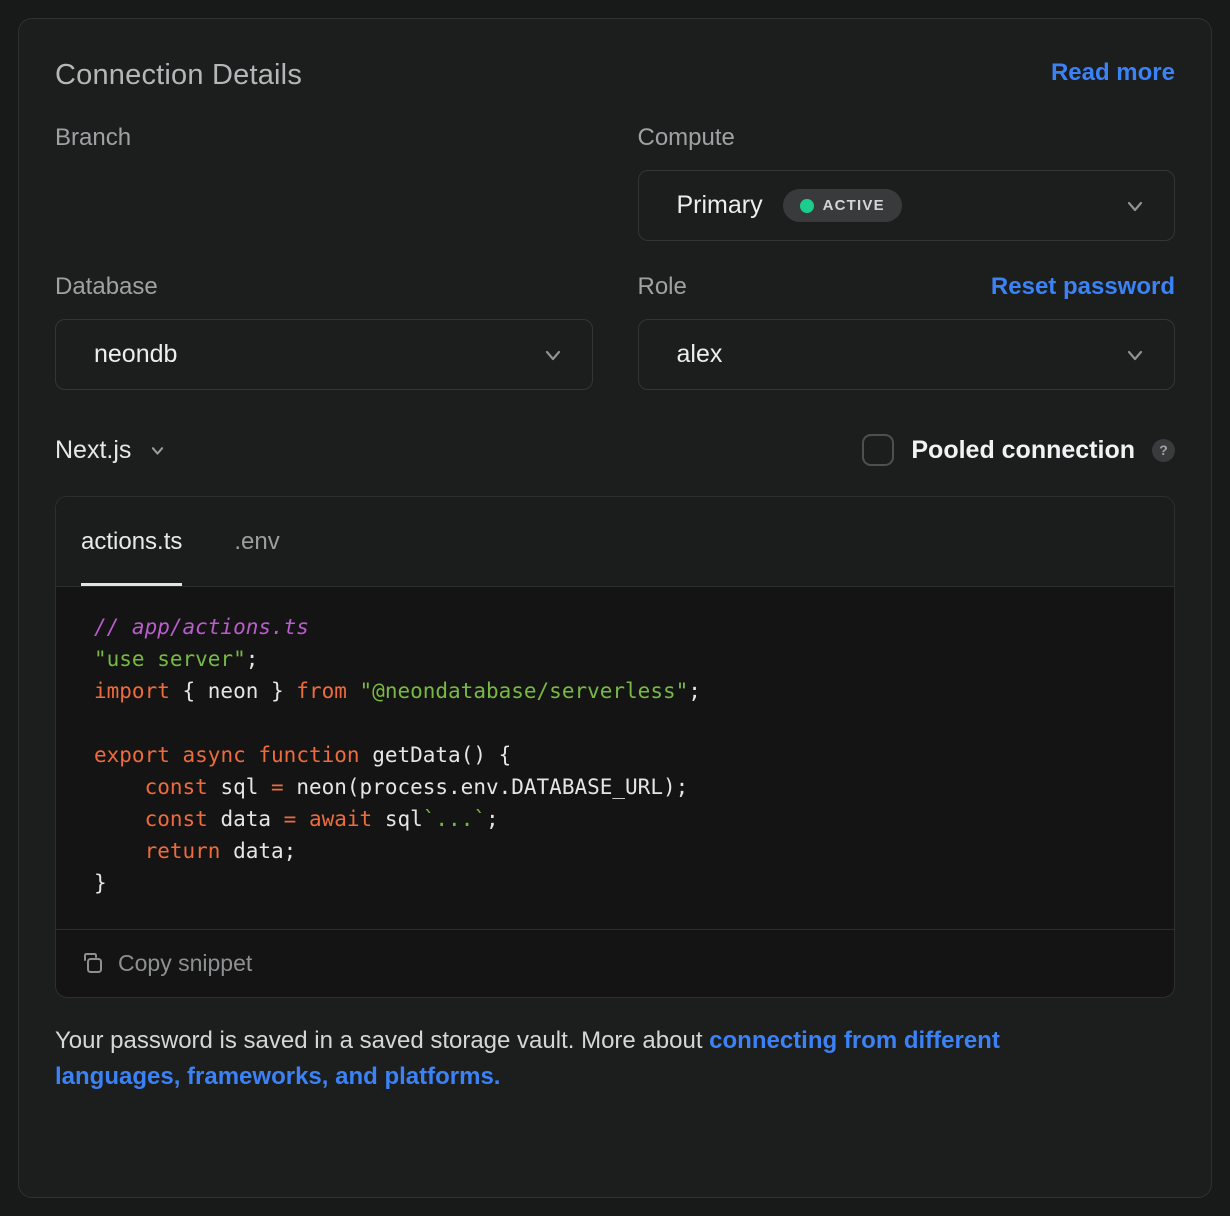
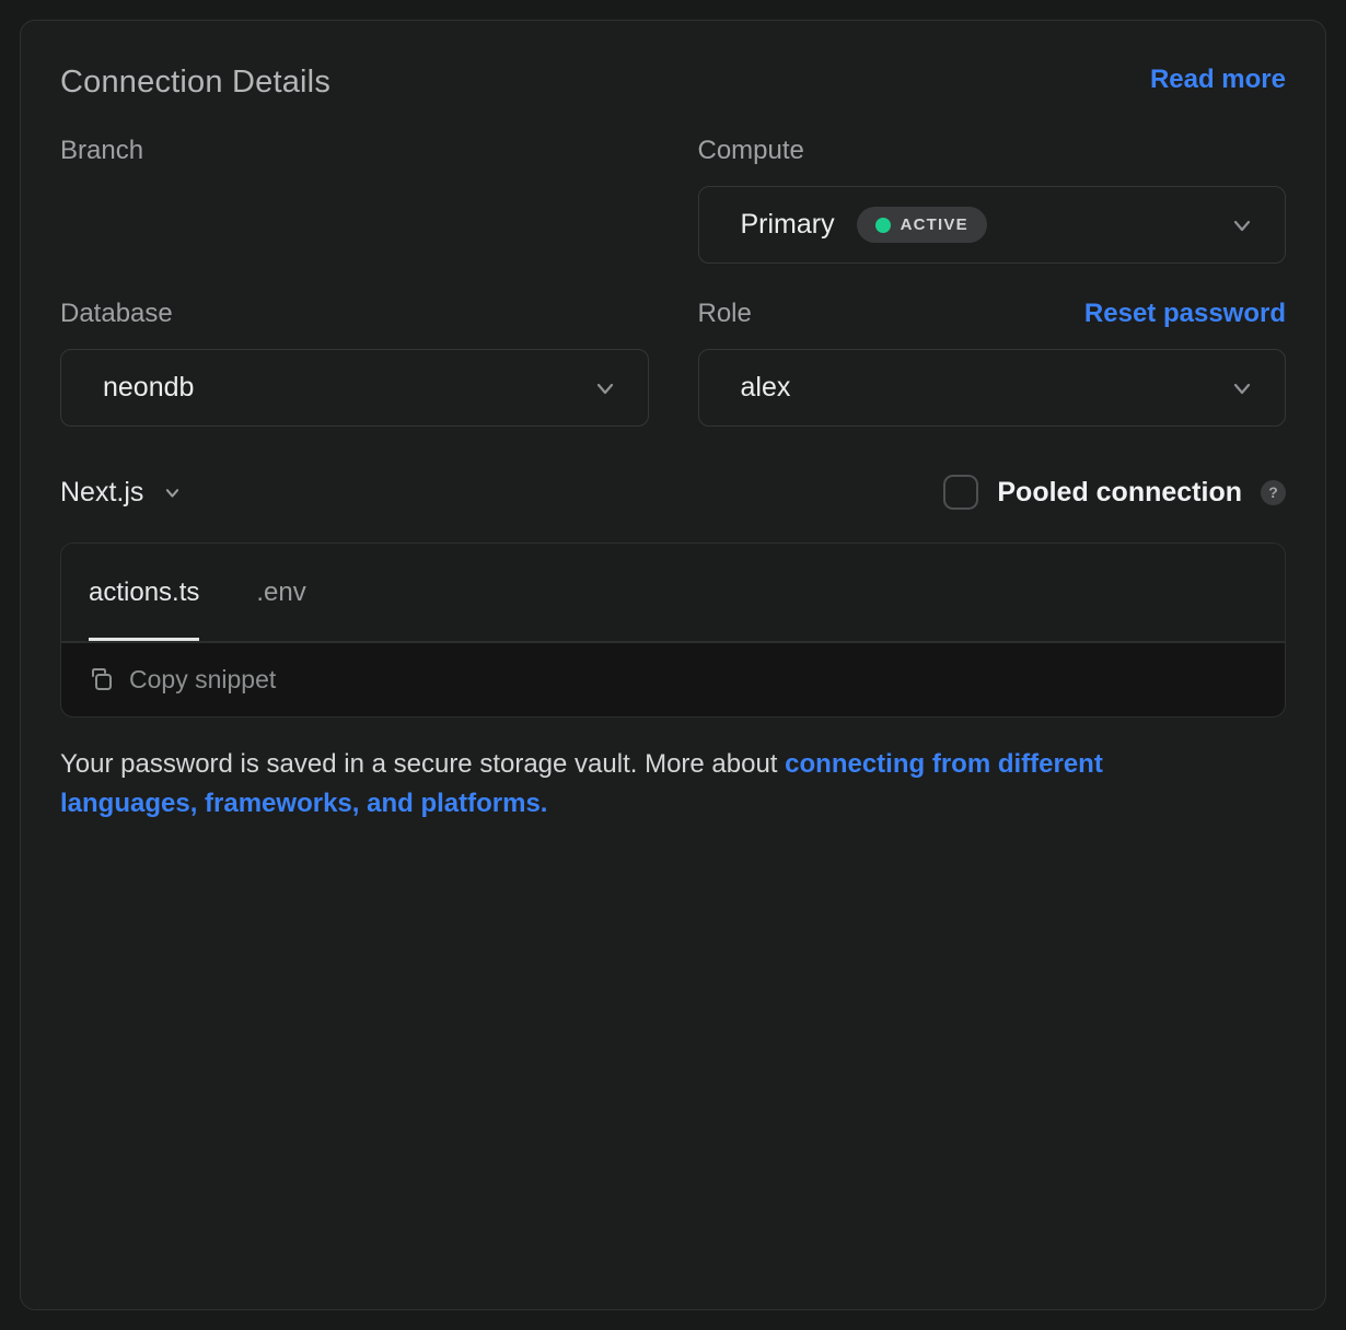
  Connection Details
  Read more
  Branch
  Compute
  Primary
  ACTIVE
  Database
  neondb
  Role
  Reset password
  alex
  Next.js
  Pooled connection
  ?
  actions.ts
  .env
- // app/actions.ts "use server"; import { neon } from "@neondatabase/serverless"; export async function getData() { const sql = neon(process.env.DATABASE_URL); const data = await sql`...`; return data; }
  Copy snippet
- Your password is saved in a saved storage vault. More about connecting from different languages, frameworks, and platforms.
+ Your password is saved in a secure storage vault. More about connecting from different languages, frameworks, and platforms.
